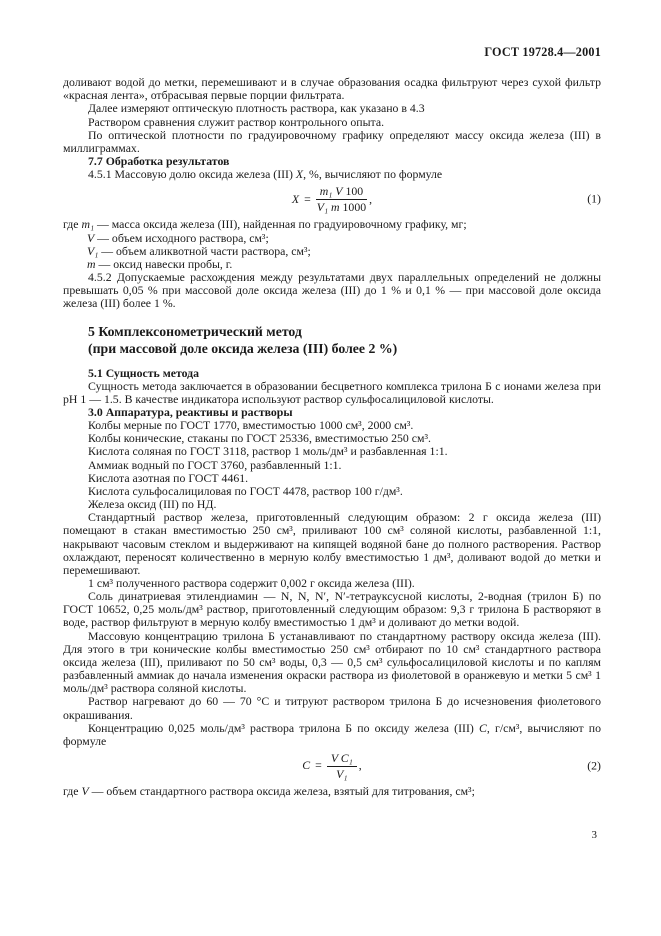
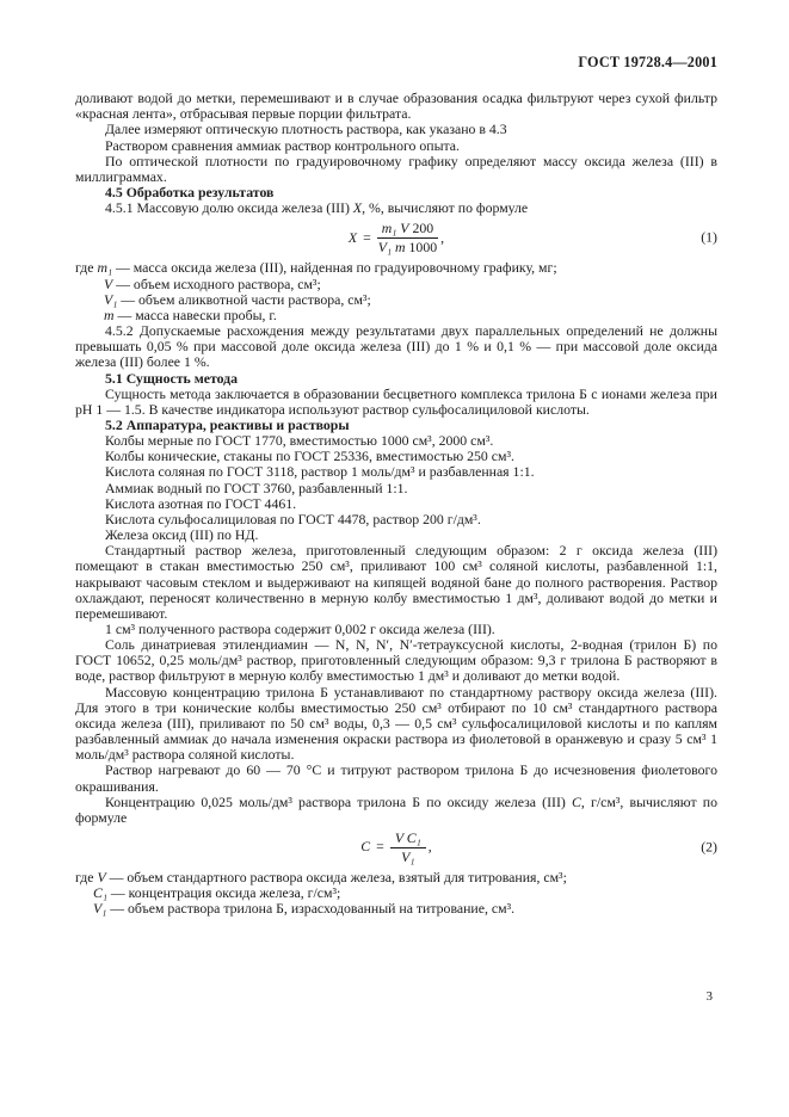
  ГОСТ 19728.4—2001
  доливают водой до метки, перемешивают и в случае образования осадка фильтруют через сухой фильтр «красная лента», отбрасывая первые порции фильтрата.
  Далее измеряют оптическую плотность раствора, как указано в 4.3
- Раствором сравнения служит раствор контрольного опыта.
+ Раствором сравнения аммиак раствор контрольного опыта.
  По оптической плотности по градуировочному графику определяют массу оксида железа (III) в миллиграммах.
- 7.7 Обработка результатов
+ 4.5 Обработка результатов
  4.5.1 Массовую долю оксида железа (III) X, %, вычисляют по формуле
  X
  =
- m₁ V 100
+ m₁ V 200
  V₁ m 1000
  ,
  (1)
  где m₁ — масса оксида железа (III), найденная по градуировочному графику, мг;
  V — объем исходного раствора, см³;
  V₁ — объем аликвотной части раствора, см³;
- m — оксид навески пробы, г.
+ m — масса навески пробы, г.
  4.5.2 Допускаемые расхождения между результатами двух параллельных определений не должны превышать 0,05 % при массовой доле оксида железа (III) до 1 % и 0,1 % — при массовой доле оксида железа (III) более 1 %.
- 5 Комплексонометрический метод
- (при массовой доле оксида железа (III) более 2 %)
  5.1 Сущность метода
  Сущность метода заключается в образовании бесцветного комплекса трилона Б с ионами железа при рН 1 — 1.5. В качестве индикатора используют раствор сульфосалициловой кислоты.
- 3.0 Аппаратура, реактивы и растворы
+ 5.2 Аппаратура, реактивы и растворы
  Колбы мерные по ГОСТ 1770, вместимостью 1000 см³, 2000 см³.
  Колбы конические, стаканы по ГОСТ 25336, вместимостью 250 см³.
  Кислота соляная по ГОСТ 3118, раствор 1 моль/дм³ и разбавленная 1:1.
  Аммиак водный по ГОСТ 3760, разбавленный 1:1.
  Кислота азотная по ГОСТ 4461.
- Кислота сульфосалициловая по ГОСТ 4478, раствор 100 г/дм³.
+ Кислота сульфосалициловая по ГОСТ 4478, раствор 200 г/дм³.
  Железа оксид (III) по НД.
  Стандартный раствор железа, приготовленный следующим образом: 2 г оксида железа (III) помещают в стакан вместимостью 250 см³, приливают 100 см³ соляной кислоты, разбавленной 1:1, накрывают часовым стеклом и выдерживают на кипящей водяной бане до полного растворения. Раствор охлаждают, переносят количественно в мерную колбу вместимостью 1 дм³, доливают водой до метки и перемешивают.
  1 см³ полученного раствора содержит 0,002 г оксида железа (III).
  Соль динатриевая этилендиамин — N, N, N′, N′-тетрауксусной кислоты, 2-водная (трилон Б) по ГОСТ 10652, 0,25 моль/дм³ раствор, приготовленный следующим образом: 9,3 г трилона Б растворяют в воде, раствор фильтруют в мерную колбу вместимостью 1 дм³ и доливают до метки водой.
- Массовую концентрацию трилона Б устанавливают по стандартному раствору оксида железа (III). Для этого в три конические колбы вместимостью 250 см³ отбирают по 10 см³ стандартного раствора оксида железа (III), приливают по 50 см³ воды, 0,3 — 0,5 см³ сульфосалициловой кислоты и по каплям разбавленный аммиак до начала изменения окраски раствора из фиолетовой в оранжевую и метки 5 см³ 1 моль/дм³ раствора соляной кислоты.
+ Массовую концентрацию трилона Б устанавливают по стандартному раствору оксида железа (III). Для этого в три конические колбы вместимостью 250 см³ отбирают по 10 см³ стандартного раствора оксида железа (III), приливают по 50 см³ воды, 0,3 — 0,5 см³ сульфосалициловой кислоты и по каплям разбавленный аммиак до начала изменения окраски раствора из фиолетовой в оранжевую и сразу 5 см³ 1 моль/дм³ раствора соляной кислоты.
  Раствор нагревают до 60 — 70 °С и титруют раствором трилона Б до исчезновения фиолетового окрашивания.
  Концентрацию 0,025 моль/дм³ раствора трилона Б по оксиду железа (III) C, г/см³, вычисляют по формуле
  C
  =
  V C₁
  V₁
  ,
  (2)
  где V — объем стандартного раствора оксида железа, взятый для титрования, см³;
+ C₁ — концентрация оксида железа, г/см³;
+ V₁ — объем раствора трилона Б, израсходованный на титрование, см³.
  3
